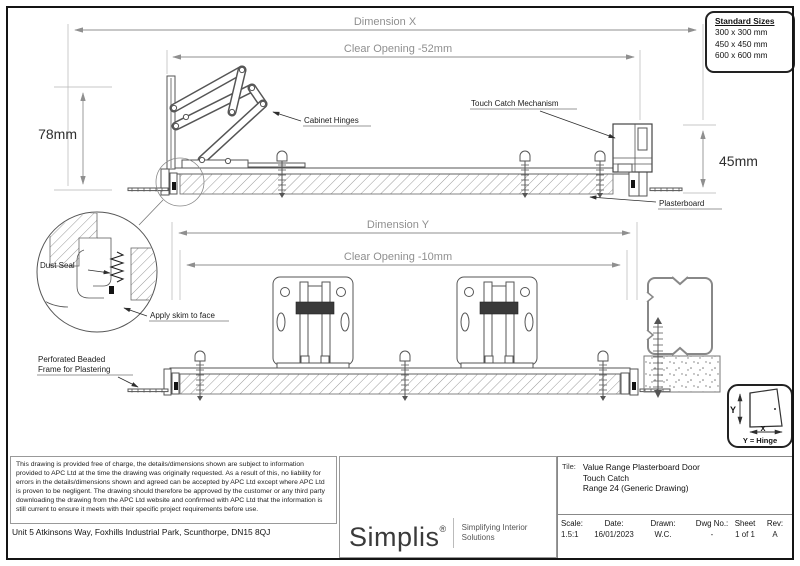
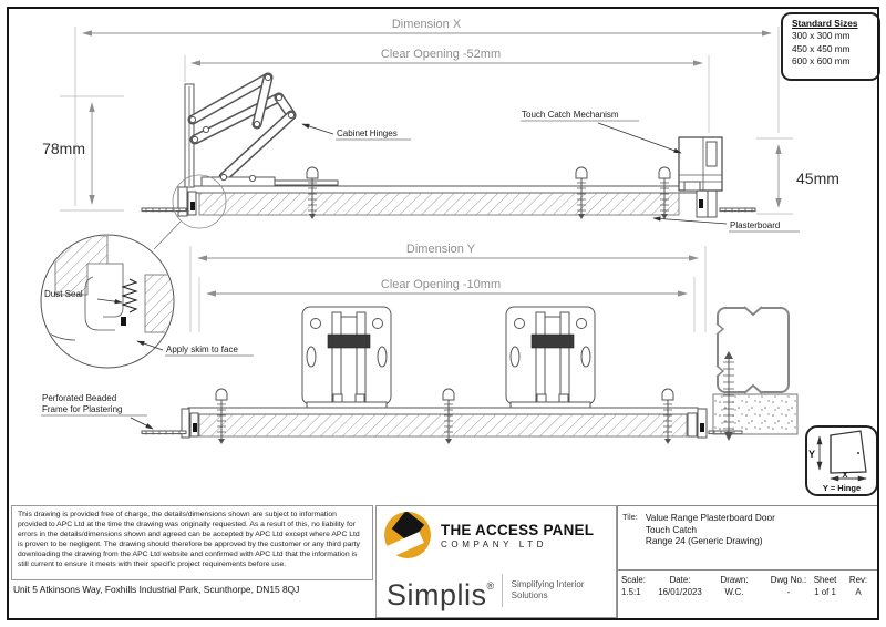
  Dimension X
  Clear Opening -52mm
  78mm
  45mm
  Cabinet Hinges
  Touch Catch Mechanism
  Plasterboard
  Dimension Y
  Clear Opening -10mm
  Dust Seal
  Apply skim to face
  Perforated Beaded
  Frame for Plastering
  Standard Sizes
  300 x 300 mm
  450 x 450 mm
  600 x 600 mm
  Unit 5 Atkinsons Way, Foxhills Industrial Park, Scunthorpe, DN15 8QJ
+ THE ACCESS PANEL
+ COMPANY LTD
  Simplis®
  Simplifying Interior
  Solutions
  Tile:
  Value Range Plasterboard Door
  Touch Catch
  Range 24 (Generic Drawing)
  Scale:
  1.5:1
  Date:
  16/01/2023
  Drawn:
  W.C.
  Dwg No.:
  -
  Sheet
  1 of 1
  Rev:
  A
  Y
  X
  Y = Hinge
